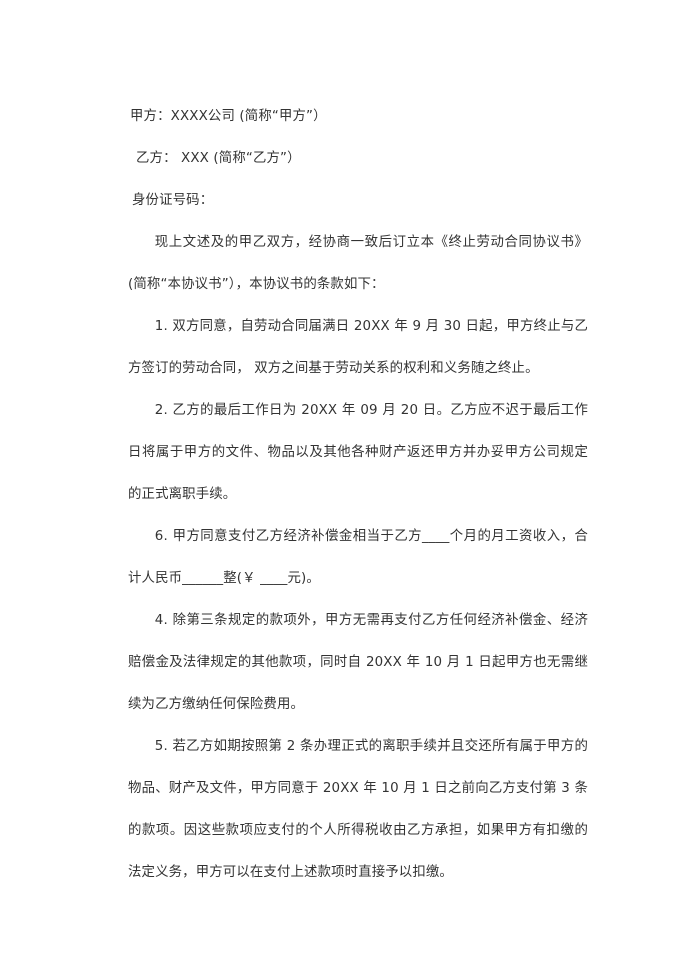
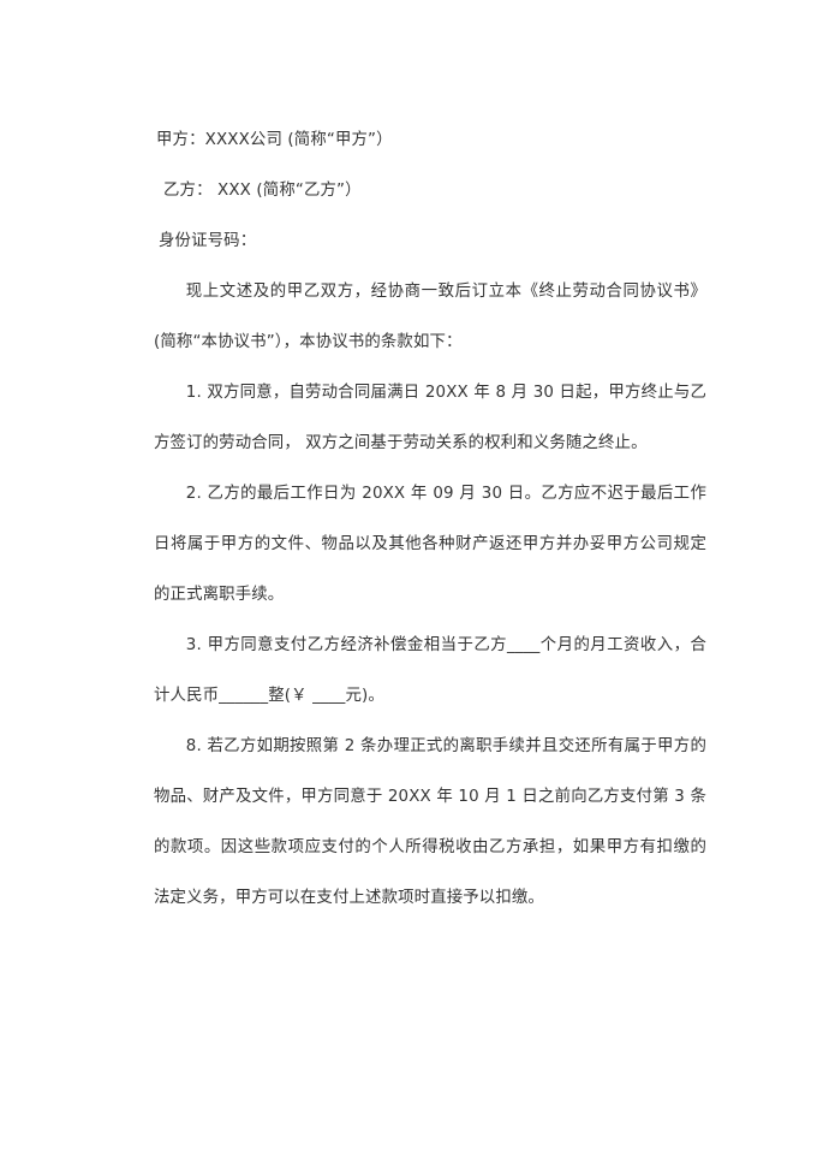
  甲方：XXXX公司 (简称“甲方”）
  乙方： XXX (简称“乙方”）
  身份证号码：
  现上文述及的甲乙双方，经协商一致后订立本《终止劳动合同协议书》(简称“本协议书”），本协议书的条款如下：
- 1. 双方同意，自劳动合同届满日 20XX 年 9 月 30 日起，甲方终止与乙方签订的劳动合同， 双方之间基于劳动关系的权利和义务随之终止。
+ 1. 双方同意，自劳动合同届满日 20XX 年 8 月 30 日起，甲方终止与乙方签订的劳动合同， 双方之间基于劳动关系的权利和义务随之终止。
- 2. 乙方的最后工作日为 20XX 年 09 月 20 日。乙方应不迟于最后工作日将属于甲方的文件、物品以及其他各种财产返还甲方并办妥甲方公司规定的正式离职手续。
+ 2. 乙方的最后工作日为 20XX 年 09 月 30 日。乙方应不迟于最后工作日将属于甲方的文件、物品以及其他各种财产返还甲方并办妥甲方公司规定的正式离职手续。
- 6. 甲方同意支付乙方经济补偿金相当于乙方____个月的月工资收入，合计人民币______整(￥ ____元)。
+ 3. 甲方同意支付乙方经济补偿金相当于乙方____个月的月工资收入，合计人民币______整(￥ ____元)。
- 4. 除第三条规定的款项外，甲方无需再支付乙方任何经济补偿金、经济赔偿金及法律规定的其他款项，同时自 20XX 年 10 月 1 日起甲方也无需继续为乙方缴纳任何保险费用。
- 5. 若乙方如期按照第 2 条办理正式的离职手续并且交还所有属于甲方的物品、财产及文件，甲方同意于 20XX 年 10 月 1 日之前向乙方支付第 3 条的款项。因这些款项应支付的个人所得税收由乙方承担，如果甲方有扣缴的法定义务，甲方可以在支付上述款项时直接予以扣缴。
+ 8. 若乙方如期按照第 2 条办理正式的离职手续并且交还所有属于甲方的物品、财产及文件，甲方同意于 20XX 年 10 月 1 日之前向乙方支付第 3 条的款项。因这些款项应支付的个人所得税收由乙方承担，如果甲方有扣缴的法定义务，甲方可以在支付上述款项时直接予以扣缴。
